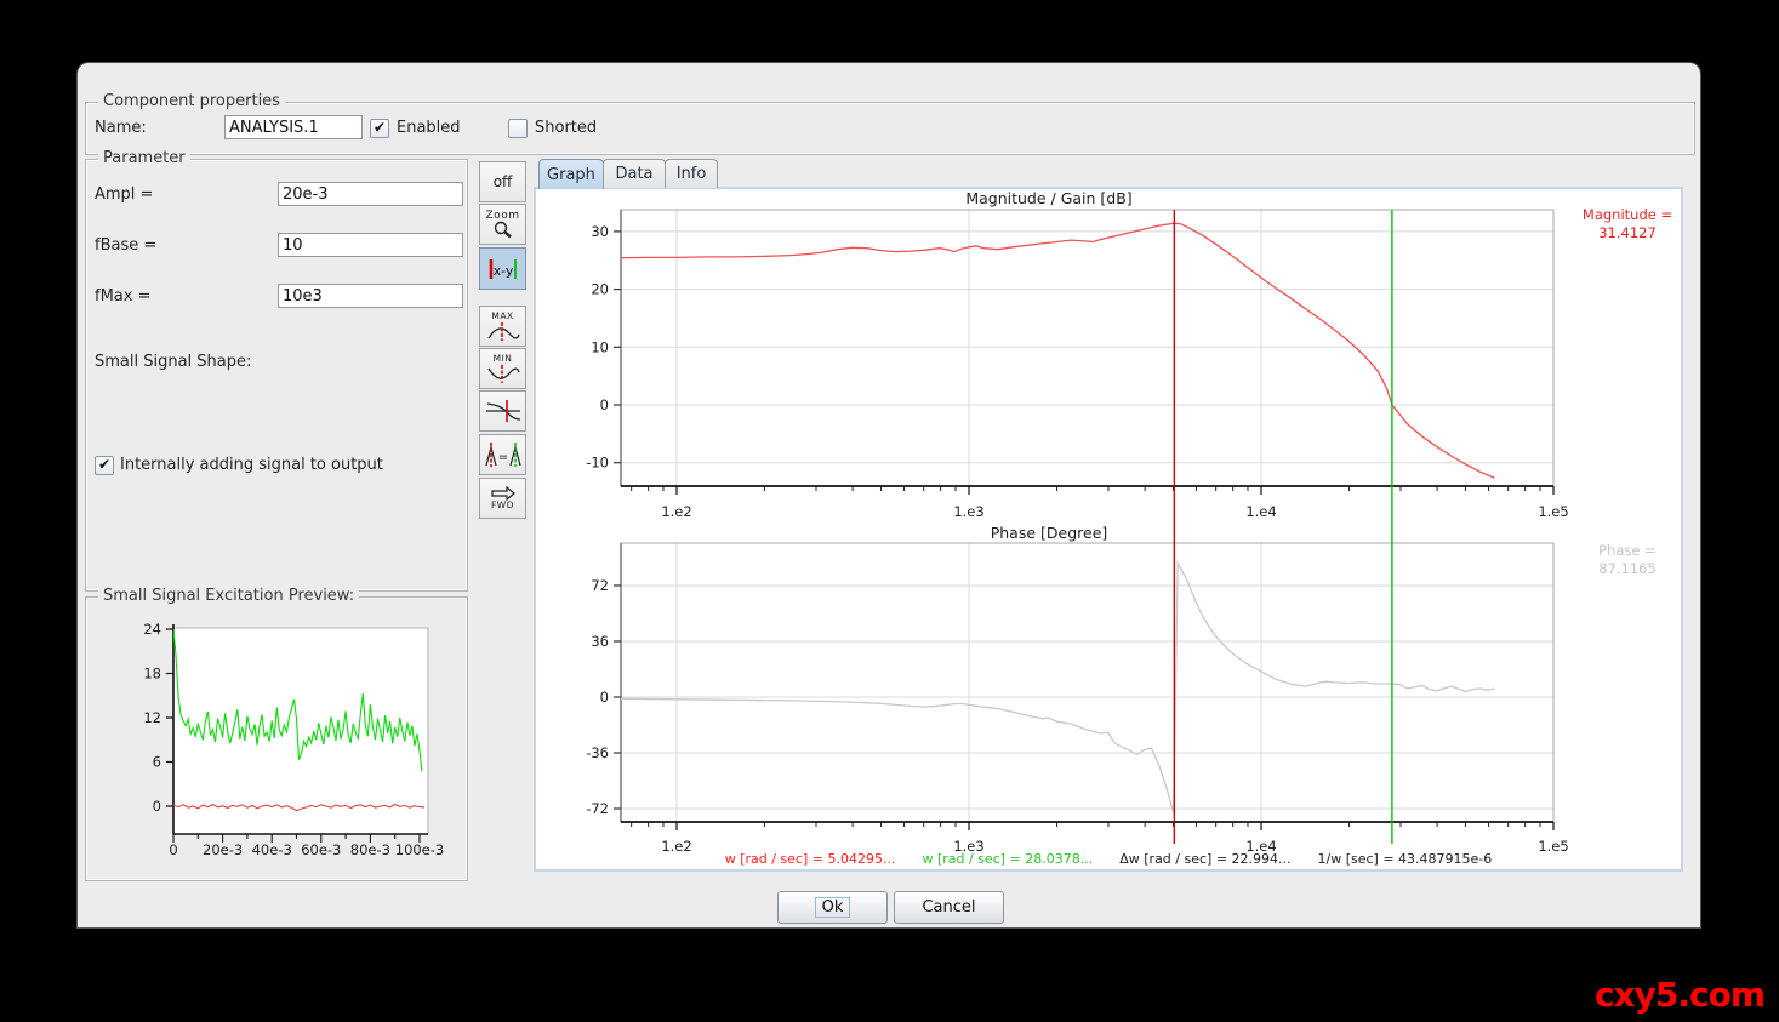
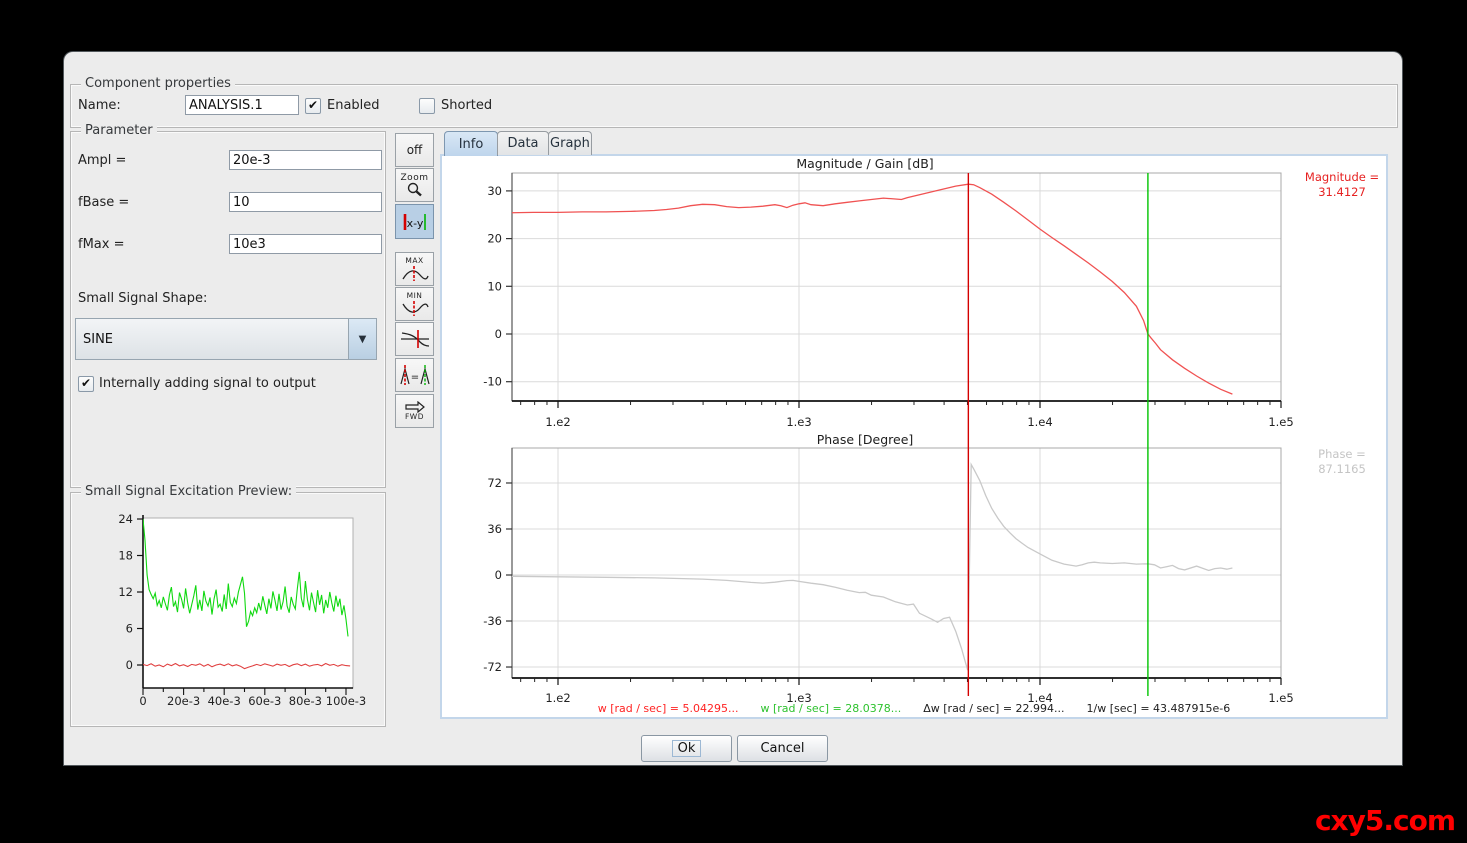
  Component properties
  Name:
  ANALYSIS.1
  ✔
  Enabled
  Shorted
  Parameter
  Ampl =
  20e-3
  fBase =
  10
  fMax =
  10e3
  Small Signal Shape:
+ SINE
+ ▼
  ✔
  Internally adding signal to output
  off
  Zoom
  x-y
  MAX
  MIN
  =
  FWD
- Graph
+ Info
  Data
- Info
+ Graph
  1.e2
  1.e3
  1.e4
  1.e5
  30
  20
  10
  0
  -10
  Magnitude / Gain [dB]
  1.e2
  1.e3
  1.e4
  1.e5
  72
  36
  0
  -36
  -72
  Phase [Degree]
  Magnitude =
  31.4127
  Phase =
  87.1165
  w [rad / sec] = 5.04295...
  w [rad / sec] = 28.0378...
  Δw [rad / sec] = 22.994...
  1/w [sec] = 43.487915e-6
  Small Signal Excitation Preview:
  24
  18
  12
  6
  0
  0
  20e-3
  40e-3
  60e-3
  80e-3
  100e-3
  Ok
  Cancel
  cxy5.com
